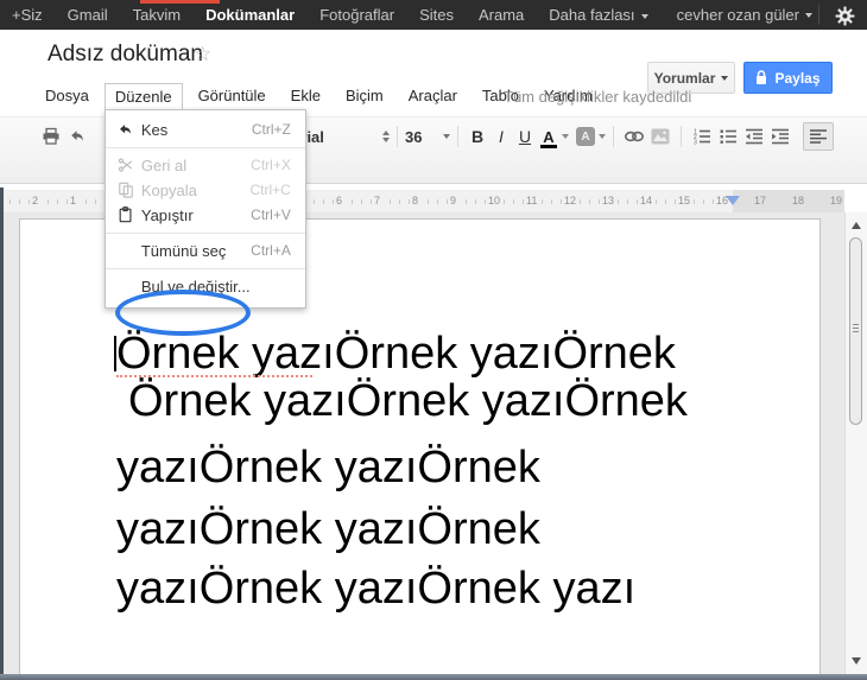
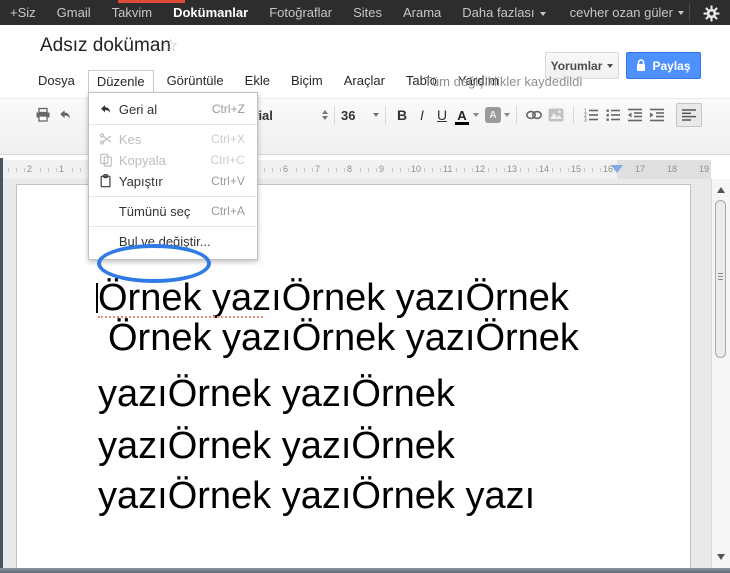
  +Siz
  Gmail
  Takvim
  Dokümanlar
  Fotoğraflar
  Sites
  Arama
  Daha fazlası
  cevher ozan güler
  Adsız doküman
  ☆
  Yorumlar
  Paylaş
  Dosya
  Düzenle
- Kes
+ Geri al
  Ctrl+Z
- Geri al
+ Kes
  Ctrl+X
  Kopyala
  Ctrl+C
  Yapıştır
  Ctrl+V
  Tümünü seç
  Ctrl+A
  Bul ve değiştir...
  Görüntüle
  Ekle
  Biçim
  Araçlar
  Tablo
  Yardım
  Tüm değişiklikler kaydedildi
  36
  B
  I
  U
  A
  A
  2
  1
  6
  7
  8
  9
  10
  11
  12
  13
  14
  15
  16
  17
  18
  19
  Örnek yazıÖrnek yazıÖrnek
  Örnek yazıÖrnek yazıÖrnek
  yazıÖrnek yazıÖrnek
  yazıÖrnek yazıÖrnek
  yazıÖrnek yazıÖrnek yazı
